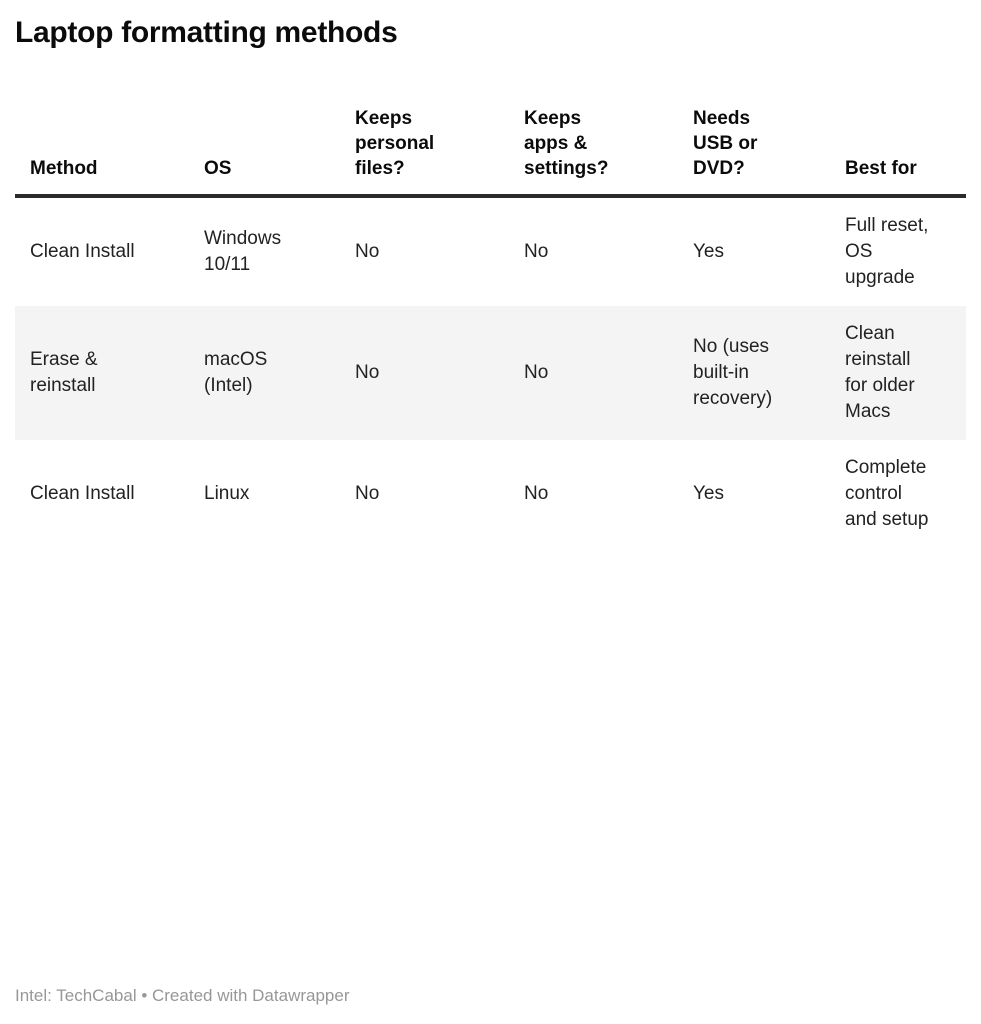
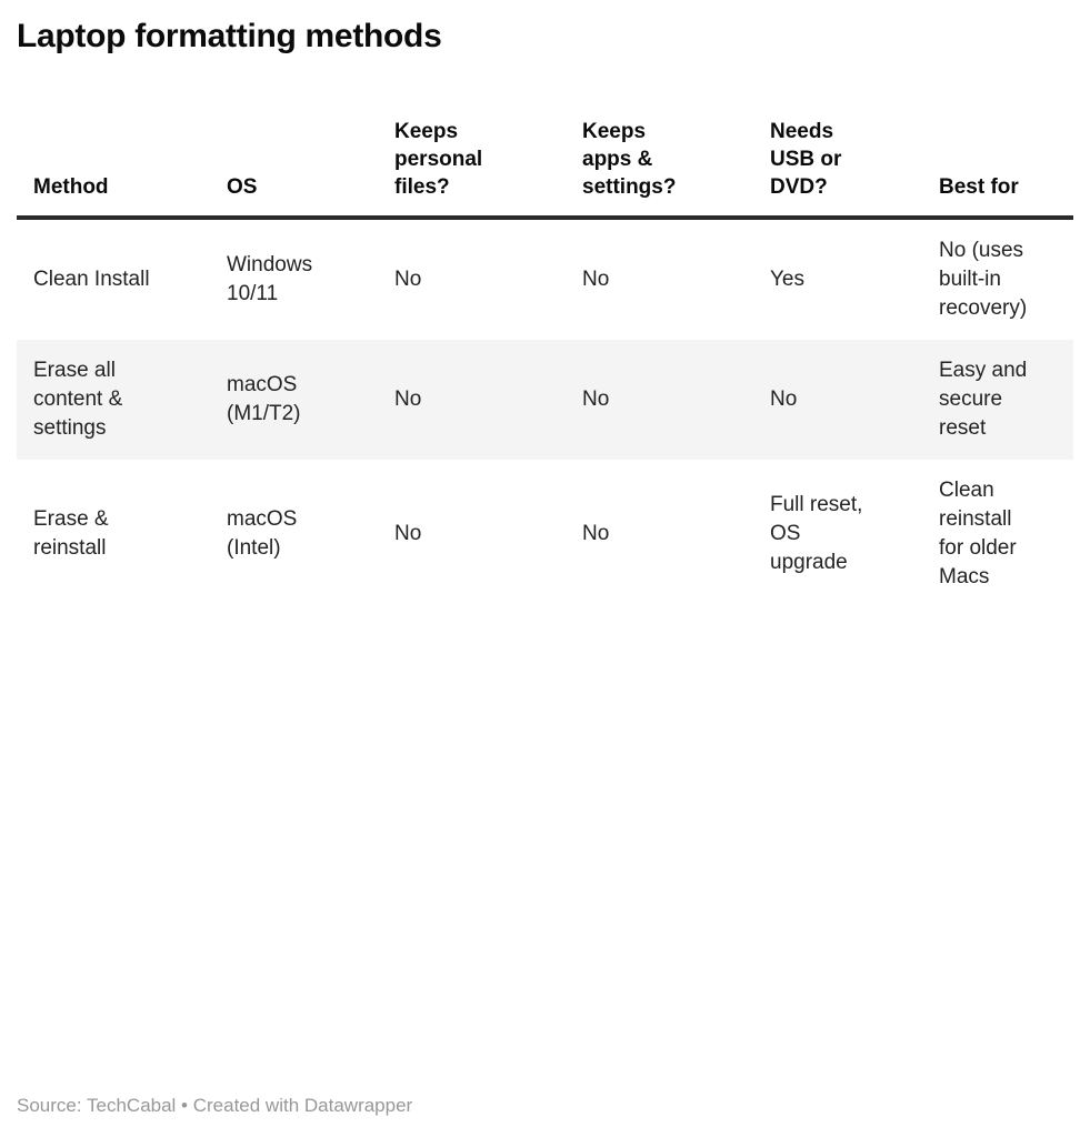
  Laptop formatting methods
  Method	OS	Keeps personal files?	Keeps apps & settings?	Needs USB or DVD?	Best for
- Clean Install	Windows 10/11	No	No	Yes	Full reset, OS upgrade
+ Clean Install	Windows 10/11	No	No	Yes	No (uses built-in recovery)
+ Erase all content & settings	macOS (M1/T2)	No	No	No	Easy and secure reset
- Erase & reinstall	macOS (Intel)	No	No	No (uses built-in recovery)	Clean reinstall for older Macs
+ Erase & reinstall	macOS (Intel)	No	No	Full reset, OS upgrade	Clean reinstall for older Macs
- Clean Install	Linux	No	No	Yes	Complete control and setup
- Intel: TechCabal • Created with Datawrapper
+ Source: TechCabal • Created with Datawrapper
